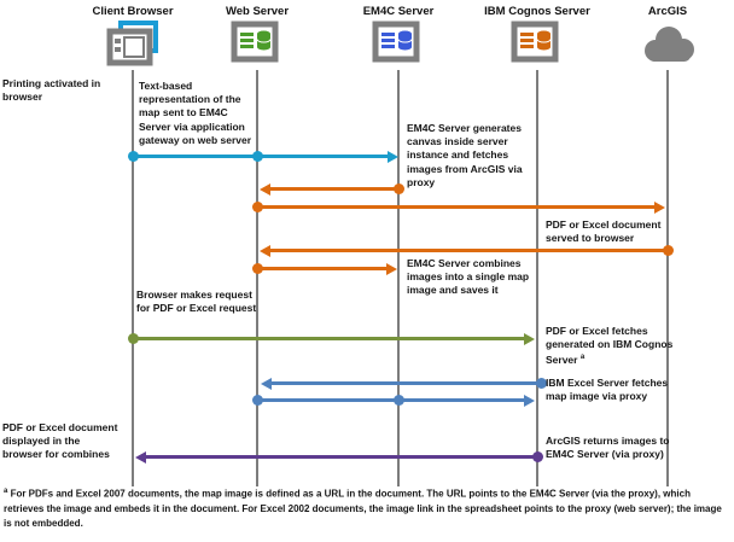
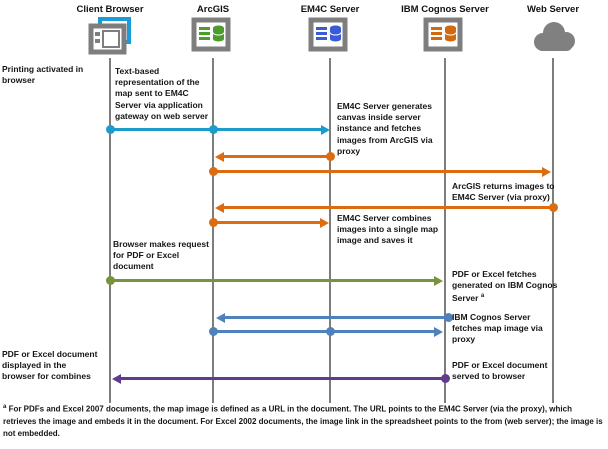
  Client Browser
- Web Server
+ ArcGIS
  EM4C Server
  IBM Cognos Server
- ArcGIS
+ Web Server
  Printing activated in browser
  Text-based representation of the map sent to EM4C Server via application gateway on web server
  EM4C Server generates canvas inside server instance and fetches images from ArcGIS via proxy
- PDF or Excel document served to browser
+ ArcGIS returns images to EM4C Server (via proxy)
  EM4C Server combines images into a single map image and saves it
- Browser makes request for PDF or Excel request
+ Browser makes request for PDF or Excel document
  PDF or Excel fetches generated on IBM Cognos Server
- IBM Excel Server fetches map image via proxy
+ IBM Cognos Server fetches map image via proxy
- ArcGIS returns images to EM4C Server (via proxy)
+ PDF or Excel document served to browser
  PDF or Excel document displayed in the browser for combines
- For PDFs and Excel 2007 documents, the map image is defined as a URL in the document. The URL points to the EM4C Server (via the proxy), which retrieves the image and embeds it in the document. For Excel 2002 documents, the image link in the spreadsheet points to the proxy (web server); the image is not embedded.
+ For PDFs and Excel 2007 documents, the map image is defined as a URL in the document. The URL points to the EM4C Server (via the proxy), which retrieves the image and embeds it in the document. For Excel 2002 documents, the image link in the spreadsheet points to the from (web server); the image is not embedded.
